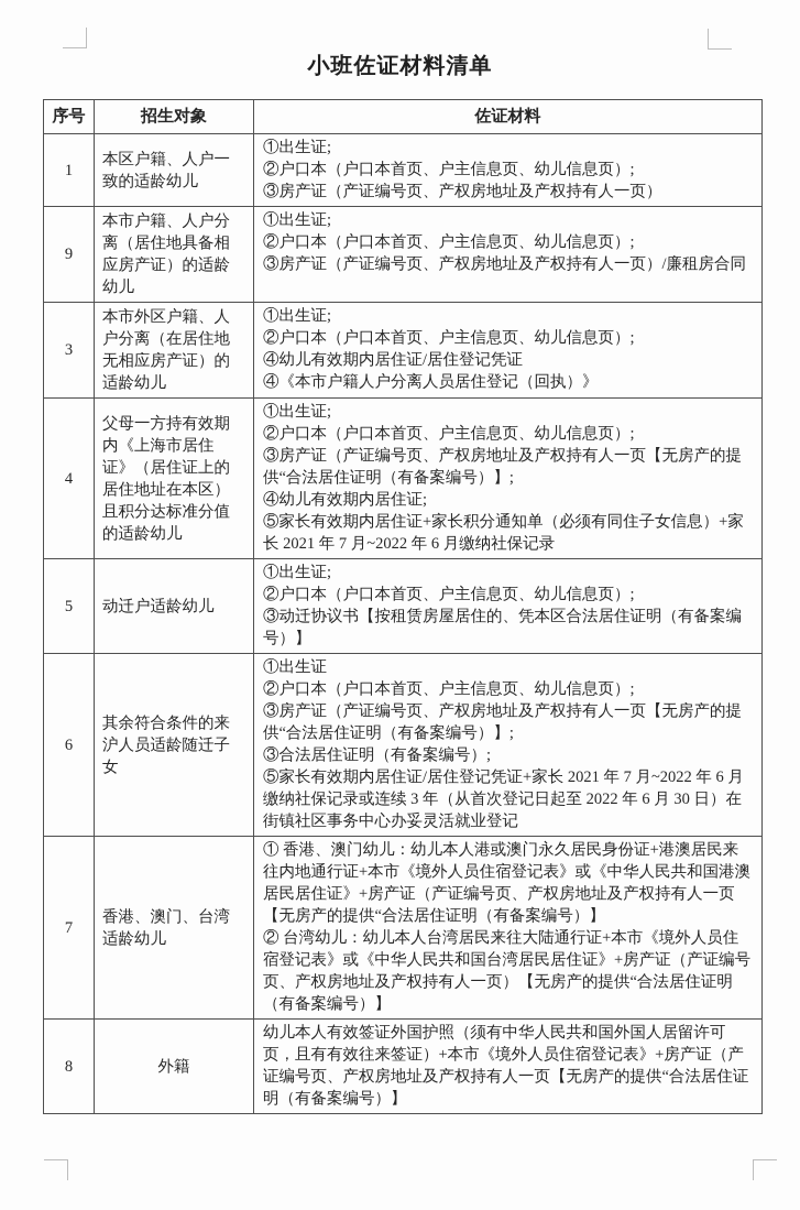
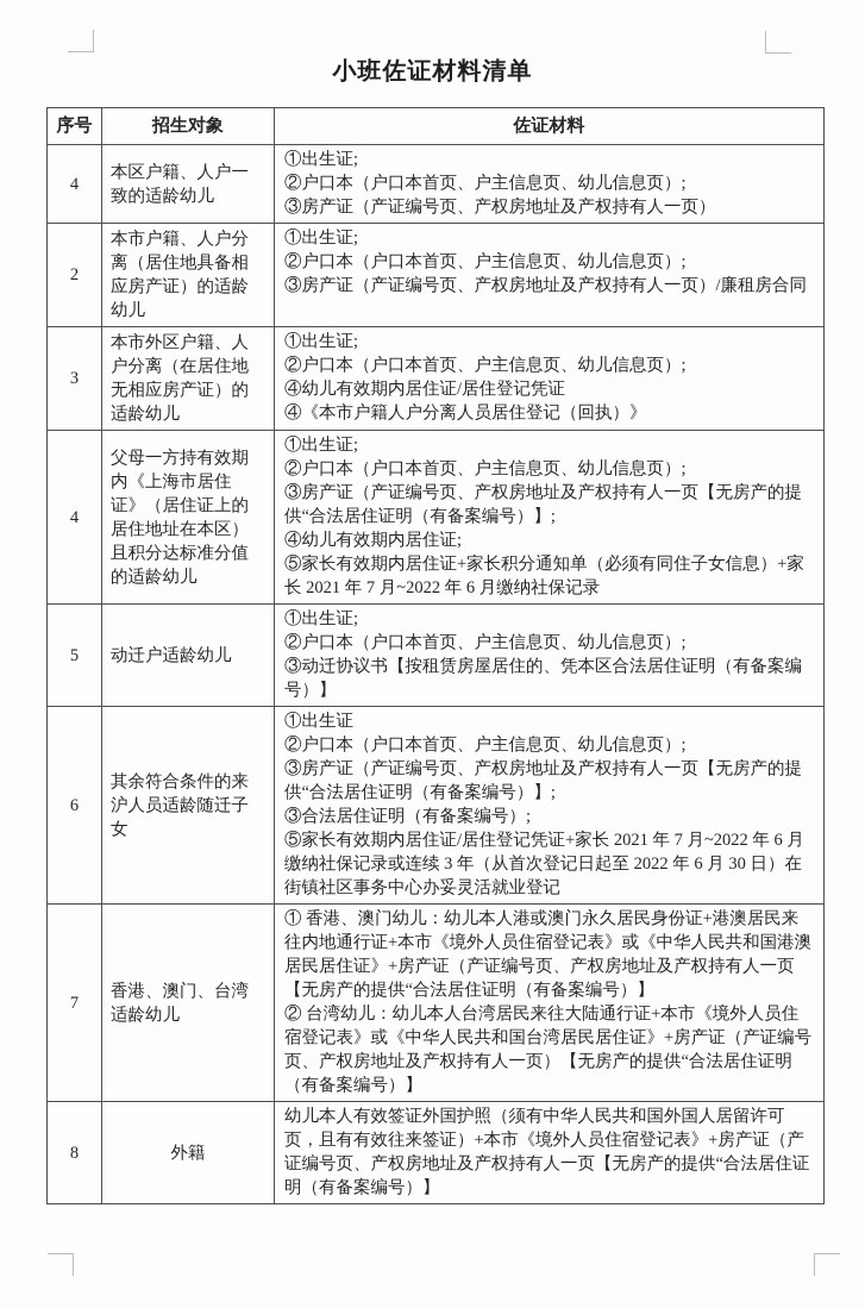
  小班佐证材料清单
  序号	招生对象	佐证材料
- 1	本区户籍、人户一致的适龄幼儿	①出生证; ②户口本（户口本首页、户主信息页、幼儿信息页）; ③房产证（产证编号页、产权房地址及产权持有人一页）
+ 4	本区户籍、人户一致的适龄幼儿	①出生证; ②户口本（户口本首页、户主信息页、幼儿信息页）; ③房产证（产证编号页、产权房地址及产权持有人一页）
- 9	本市户籍、人户分离（居住地具备相应房产证）的适龄幼儿	①出生证; ②户口本（户口本首页、户主信息页、幼儿信息页）; ③房产证（产证编号页、产权房地址及产权持有人一页）/廉租房合同
+ 2	本市户籍、人户分离（居住地具备相应房产证）的适龄幼儿	①出生证; ②户口本（户口本首页、户主信息页、幼儿信息页）; ③房产证（产证编号页、产权房地址及产权持有人一页）/廉租房合同
  3	本市外区户籍、人户分离（在居住地无相应房产证）的适龄幼儿	①出生证; ②户口本（户口本首页、户主信息页、幼儿信息页）; ④幼儿有效期内居住证/居住登记凭证 ④《本市户籍人户分离人员居住登记（回执）》
  4	父母一方持有效期内《上海市居住证》（居住证上的居住地址在本区）且积分达标准分值的适龄幼儿	①出生证; ②户口本（户口本首页、户主信息页、幼儿信息页）; ③房产证（产证编号页、产权房地址及产权持有人一页【无房产的提供“合法居住证明（有备案编号）】; ④幼儿有效期内居住证; ⑤家长有效期内居住证+家长积分通知单（必须有同住子女信息）+家长 2021 年 7 月~2022 年 6 月缴纳社保记录
  5	动迁户适龄幼儿	①出生证; ②户口本（户口本首页、户主信息页、幼儿信息页）; ③动迁协议书【按租赁房屋居住的、凭本区合法居住证明（有备案编号）】
  6	其余符合条件的来沪人员适龄随迁子女	①出生证 ②户口本（户口本首页、户主信息页、幼儿信息页）; ③房产证（产证编号页、产权房地址及产权持有人一页【无房产的提供“合法居住证明（有备案编号）】; ③合法居住证明（有备案编号）; ⑤家长有效期内居住证/居住登记凭证+家长 2021 年 7 月~2022 年 6 月缴纳社保记录或连续 3 年（从首次登记日起至 2022 年 6 月 30 日）在街镇社区事务中心办妥灵活就业登记
  7	香港、澳门、台湾适龄幼儿	① 香港、澳门幼儿：幼儿本人港或澳门永久居民身份证+港澳居民来往内地通行证+本市《境外人员住宿登记表》或《中华人民共和国港澳居民居住证》+房产证（产证编号页、产权房地址及产权持有人一页【无房产的提供“合法居住证明（有备案编号）】 ② 台湾幼儿：幼儿本人台湾居民来往大陆通行证+本市《境外人员住宿登记表》或《中华人民共和国台湾居民居住证》+房产证（产证编号页、产权房地址及产权持有人一页）【无房产的提供“合法居住证明（有备案编号）】
  8	外籍	幼儿本人有效签证外国护照（须有中华人民共和国外国人居留许可页，且有有效往来签证）+本市《境外人员住宿登记表》+房产证（产证编号页、产权房地址及产权持有人一页【无房产的提供“合法居住证明（有备案编号）】
